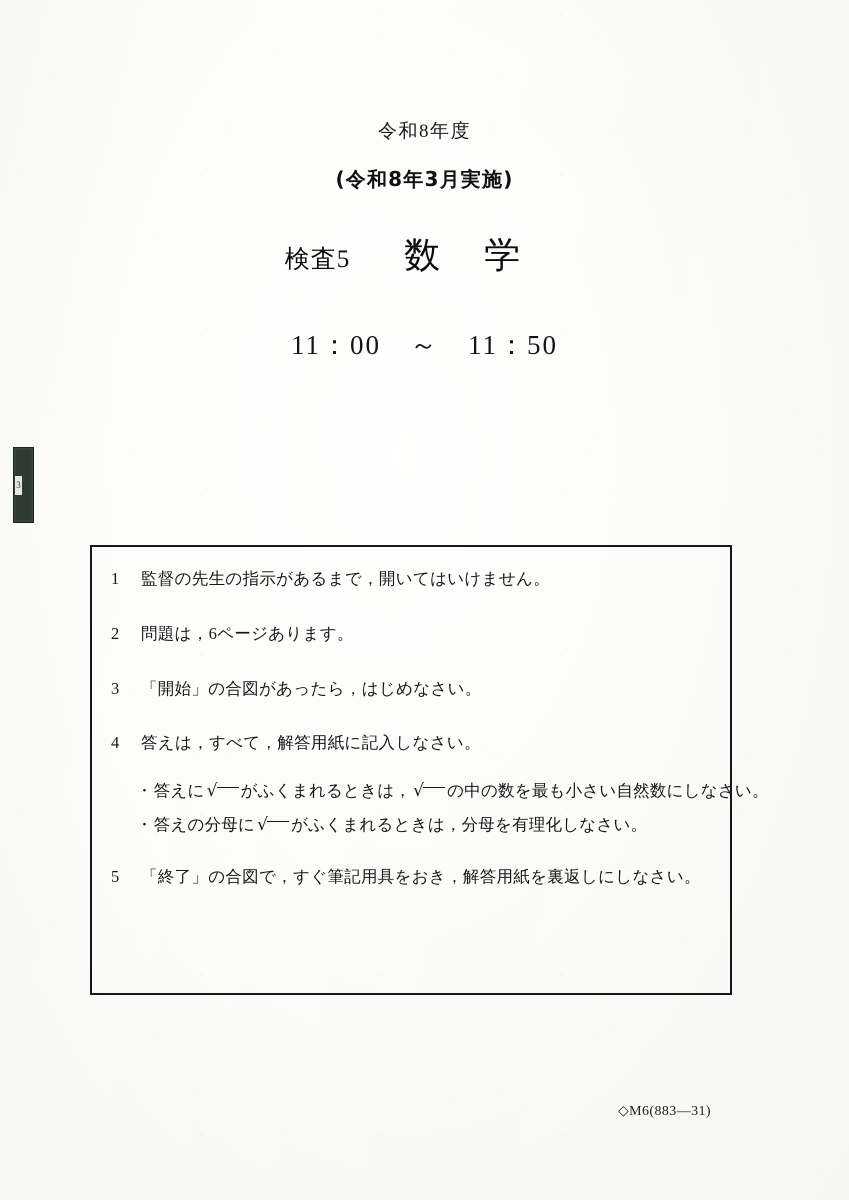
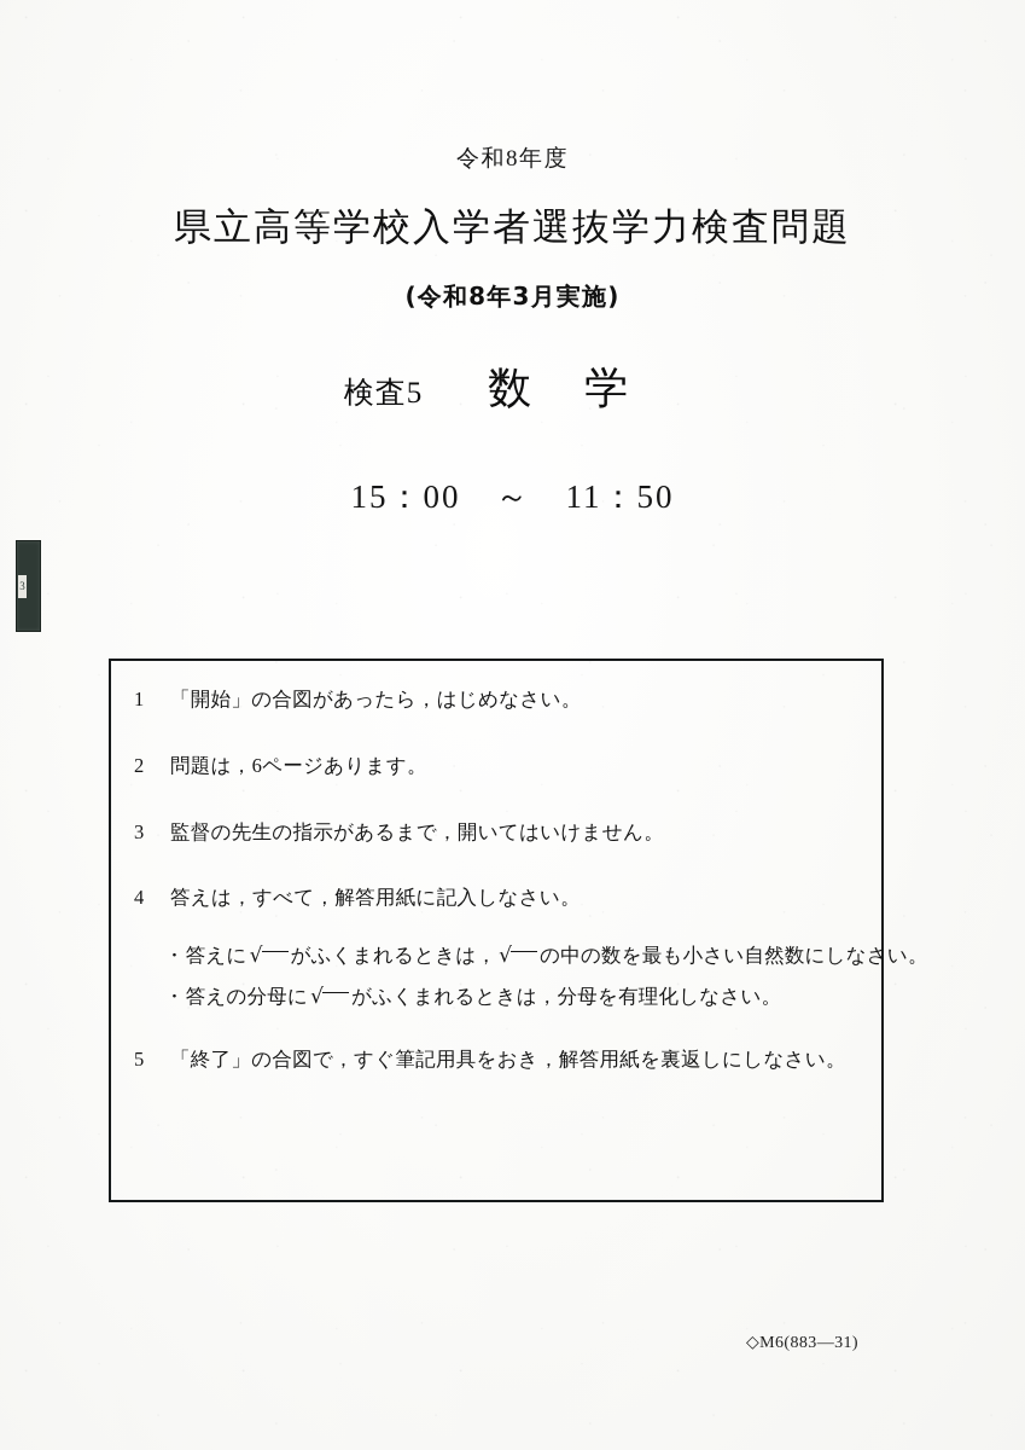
  3
  令和8年度
+ 県立高等学校入学者選抜学力検査問題
  (令和8年3月実施)
  検査5 数学
- 11：00 ～ 11：50
+ 15：00 ～ 11：50
  1
- 監督の先生の指示があるまで，開いてはいけません。
+ 「開始」の合図があったら，はじめなさい。
  2
  問題は，6ページあります。
  3
- 「開始」の合図があったら，はじめなさい。
+ 監督の先生の指示があるまで，開いてはいけません。
  4
  答えは，すべて，解答用紙に記入しなさい。
  ・
  答えに
  √
  がふくまれるときは，
  √
  の中の数を最も小さい自然数にしなさい。
  ・
  答えの分母に
  √
  がふくまれるときは，分母を有理化しなさい。
  5
  「終了」の合図で，すぐ筆記用具をおき，解答用紙を裏返しにしなさい。
  ◇M6(883—31)
